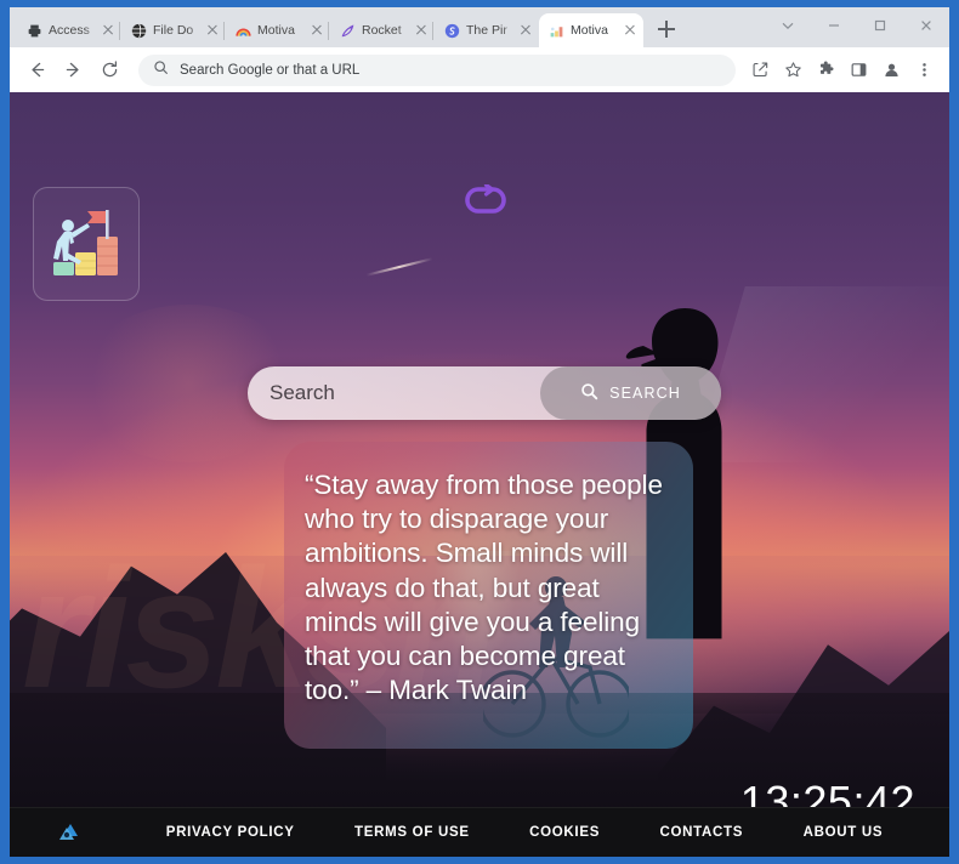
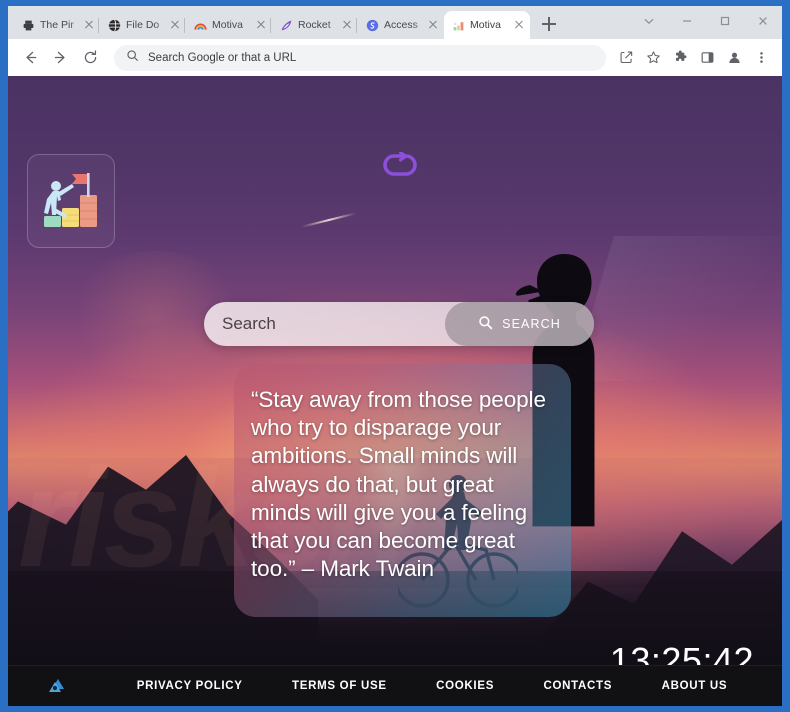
- Access
+ The Pir
  File Do
  Motiva
  Rocket
- The Pir
+ Access
  Motiva
  Search Google or that a URL
  Search
  SEARCH
  “Stay away from those people who try to disparage your ambitions. Small minds will always do that, but great minds will give you a feeling that you can become great too.” – Mark Twain
  13:25:42
  PRIVACY POLICY
  TERMS OF USE
  COOKIES
  CONTACTS
  ABOUT US
